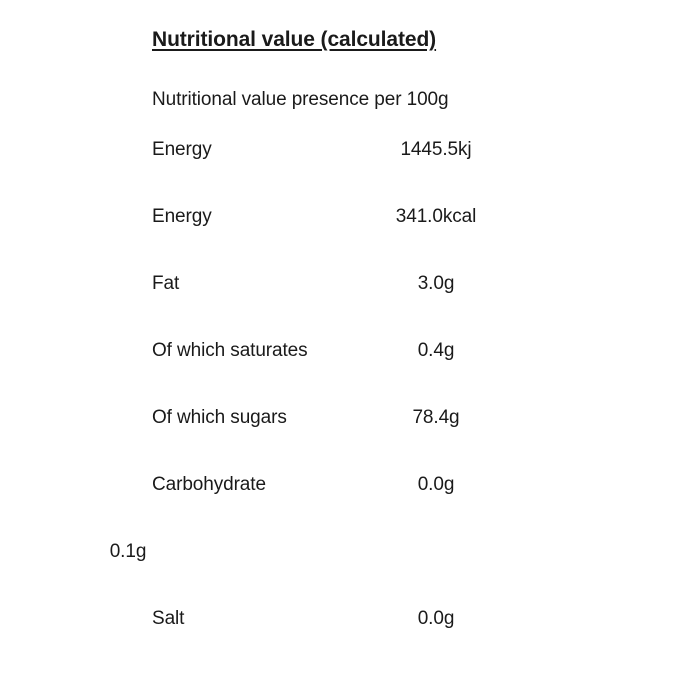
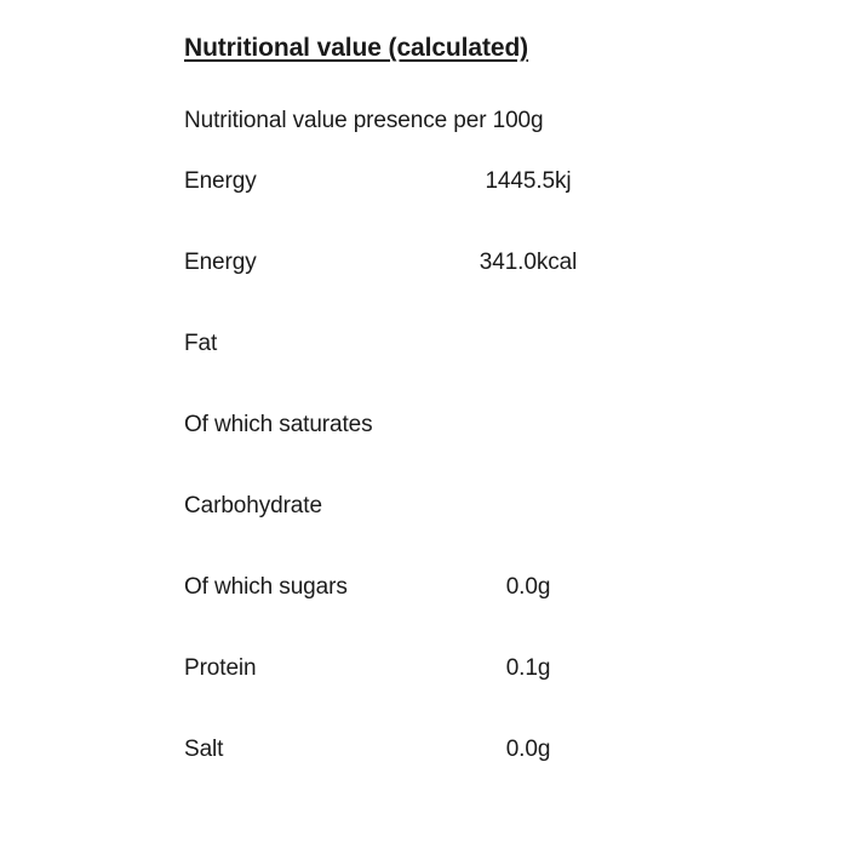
  Nutritional value (calculated)
  Nutritional value presence per 100g
  Energy
  1445.5kj
  Energy
  341.0kcal
  Fat
- 3.0g
  Of which saturates
- 0.4g
- Of which sugars
+ Carbohydrate
- 78.4g
- Carbohydrate
+ Of which sugars
  0.0g
+ Protein
  0.1g
  Salt
  0.0g
